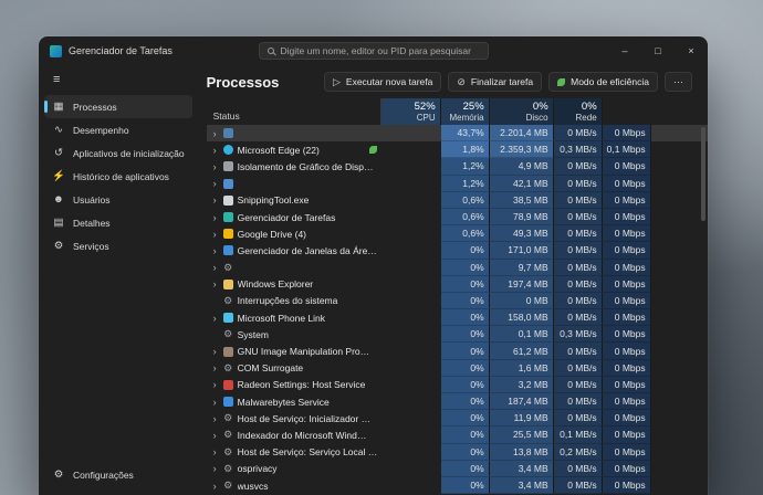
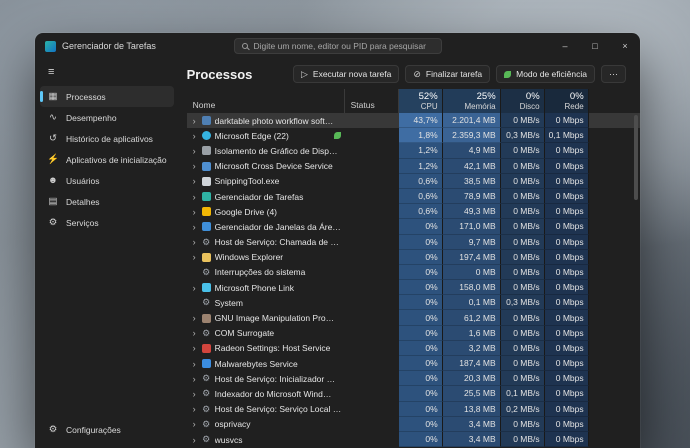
  Gerenciador de Tarefas
  Digite um nome, editor ou PID para pesquisar
  –
  □
  ×
  ≡
  ▦
  Processos
  ∿
  Desempenho
  ↺
- Aplicativos de inicialização
+ Histórico de aplicativos
  ⚡
- Histórico de aplicativos
+ Aplicativos de inicialização
  ☻
  Usuários
  ▤
  Detalhes
  ⚙
  Serviços
  ⚙
  Configurações
  Processos
  ▷
  Executar nova tarefa
  ⊘
  Finalizar tarefa
  Modo de eficiência
  ⋯
+ Nome
  Status
  52%
  CPU
  25%
  Memória
  0%
  Disco
  0%
  Rede
  ›
+ darktable photo workflow soft…
  43,7%
  2.201,4 MB
  0 MB/s
  0 Mbps
  ›
  Microsoft Edge (22)
  1,8%
  2.359,3 MB
  0,3 MB/s
  0,1 Mbps
  ›
  Isolamento de Gráfico de Disp…
  1,2%
  4,9 MB
  0 MB/s
  0 Mbps
  ›
+ Microsoft Cross Device Service
  1,2%
  42,1 MB
  0 MB/s
  0 Mbps
  ›
  SnippingTool.exe
  0,6%
  38,5 MB
  0 MB/s
  0 Mbps
  ›
  Gerenciador de Tarefas
  0,6%
  78,9 MB
  0 MB/s
  0 Mbps
  ›
  Google Drive (4)
  0,6%
  49,3 MB
  0 MB/s
  0 Mbps
  ›
  Gerenciador de Janelas da Áre…
  0%
  171,0 MB
  0 MB/s
  0 Mbps
  ›
  ⚙
+ Host de Serviço: Chamada de …
  0%
  9,7 MB
  0 MB/s
  0 Mbps
  ›
  Windows Explorer
  0%
  197,4 MB
  0 MB/s
  0 Mbps
  ⚙
  Interrupções do sistema
  0%
  0 MB
  0 MB/s
  0 Mbps
  ›
  Microsoft Phone Link
  0%
  158,0 MB
  0 MB/s
  0 Mbps
  ⚙
  System
  0%
  0,1 MB
  0,3 MB/s
  0 Mbps
  ›
  GNU Image Manipulation Pro…
  0%
  61,2 MB
  0 MB/s
  0 Mbps
  ›
  ⚙
  COM Surrogate
  0%
  1,6 MB
  0 MB/s
  0 Mbps
  ›
  Radeon Settings: Host Service
  0%
  3,2 MB
  0 MB/s
  0 Mbps
  ›
  Malwarebytes Service
  0%
  187,4 MB
  0 MB/s
  0 Mbps
  ›
  ⚙
  Host de Serviço: Inicializador …
  0%
- 11,9 MB
+ 20,3 MB
  0 MB/s
  0 Mbps
  ›
  ⚙
  Indexador do Microsoft Wind…
  0%
  25,5 MB
  0,1 MB/s
  0 Mbps
  ›
  ⚙
  Host de Serviço: Serviço Local …
  0%
  13,8 MB
  0,2 MB/s
  0 Mbps
  ›
  ⚙
  osprivacy
  0%
  3,4 MB
  0 MB/s
  0 Mbps
  ›
  ⚙
  wusvcs
  0%
  3,4 MB
  0 MB/s
  0 Mbps
